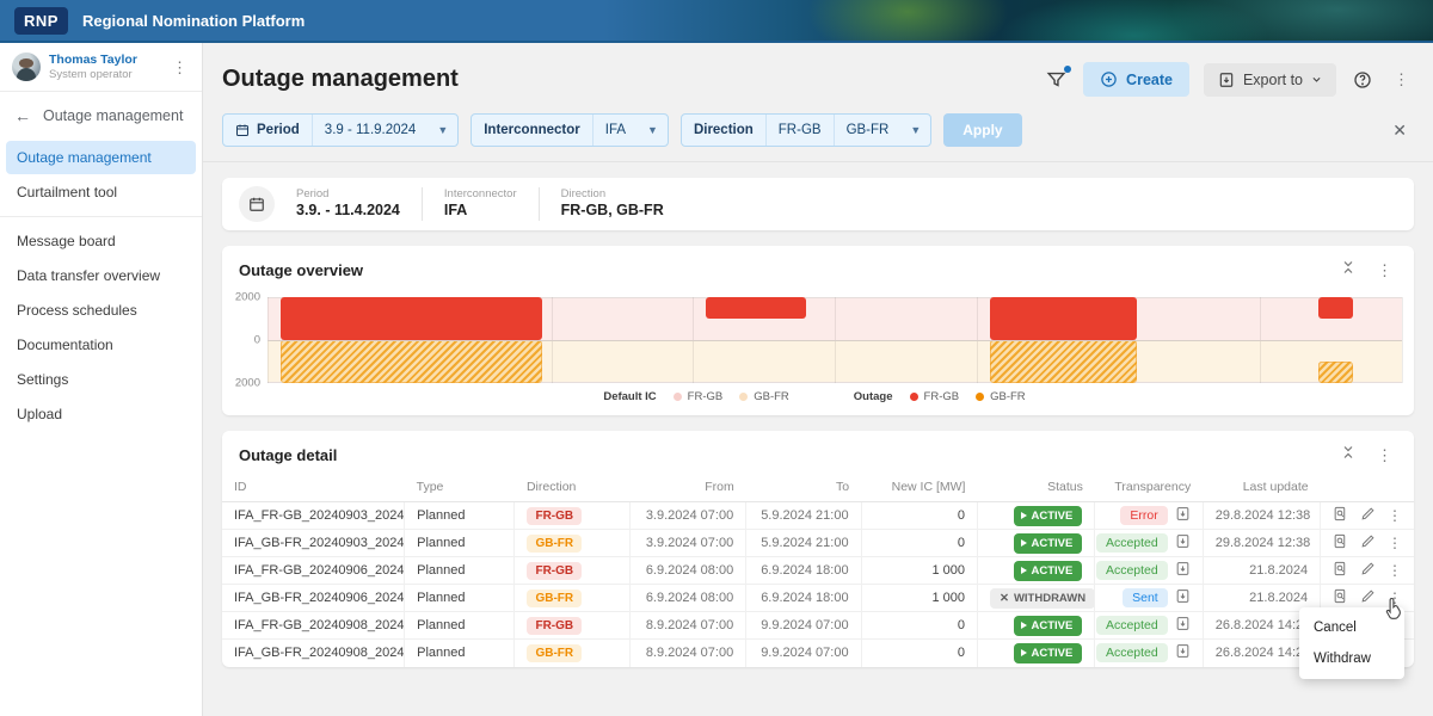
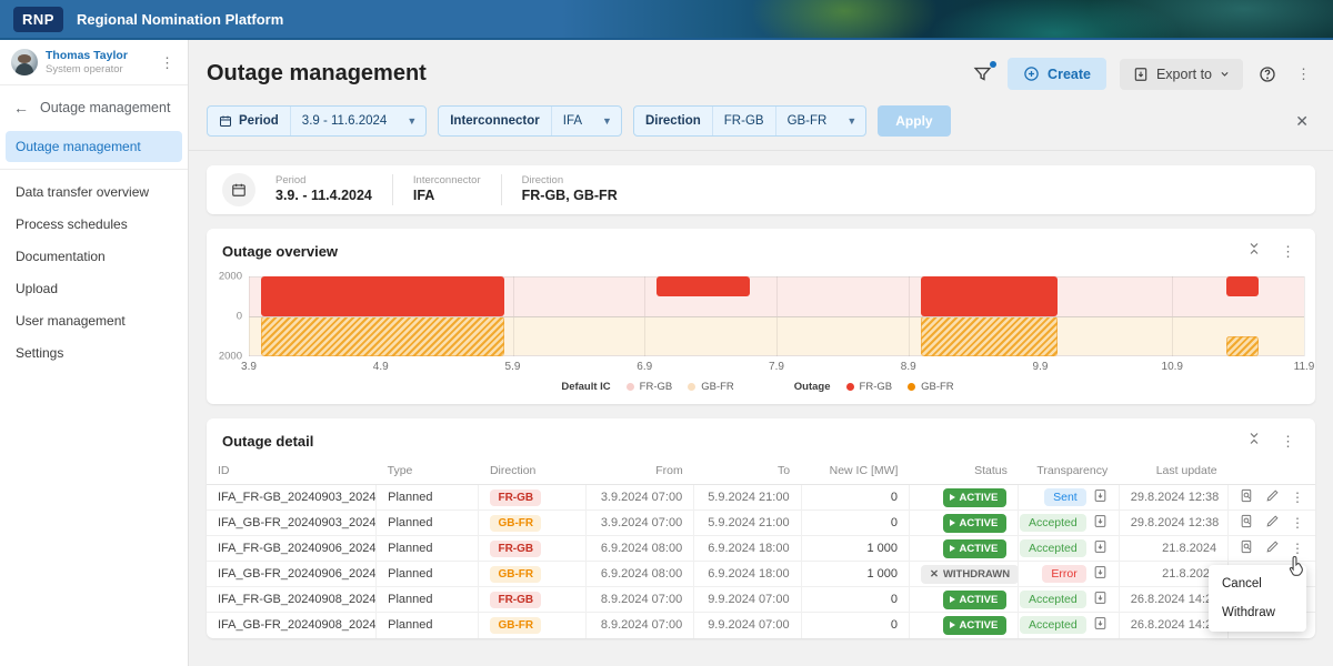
  RNP
  Regional Nomination Platform
  Thomas Taylor
  System operator
  ⋮
  ←
  Outage management
  Outage management
- Curtailment tool
- Message board
  Data transfer overview
  Process schedules
  Documentation
- Settings
+ Upload
+ User management
- Upload
+ Settings
  Outage management
  Create
  Export to
  ⋮
  Period
- 3.9 - 11.9.2024
+ 3.9 - 11.6.2024
  ▼
  Interconnector
  IFA
  ▼
  Direction
  FR-GB
  GB-FR
  ▼
  Apply
  ✕
  Period
  3.9. - 11.4.2024
  Interconnector
  IFA
  Direction
  FR-GB, GB-FR
  Outage overview
  ⋮
  2000
  0
  2000
+ 3.9
+ 4.9
+ 5.9
+ 6.9
+ 7.9
+ 8.9
+ 9.9
+ 10.9
+ 11.9
  Default IC
  FR-GB
  GB-FR
  Outage
  FR-GB
  GB-FR
  Outage detail
  ⋮
  ID	Type	Direction	From	To	New IC [MW]	Status	Transparency	Last update
- IFA_FR-GB_20240903_2024	Planned	FR-GB	3.9.2024 07:00	5.9.2024 21:00	0	ACTIVE	Error	29.8.2024 12:38	⋮
+ IFA_FR-GB_20240903_2024	Planned	FR-GB	3.9.2024 07:00	5.9.2024 21:00	0	ACTIVE	Sent	29.8.2024 12:38	⋮
  IFA_GB-FR_20240903_2024	Planned	GB-FR	3.9.2024 07:00	5.9.2024 21:00	0	ACTIVE	Accepted	29.8.2024 12:38	⋮
  IFA_FR-GB_20240906_2024	Planned	FR-GB	6.9.2024 08:00	6.9.2024 18:00	1 000	ACTIVE	Accepted	21.8.2024	⋮
- IFA_GB-FR_20240906_2024	Planned	GB-FR	6.9.2024 08:00	6.9.2024 18:00	1 000	✕ WITHDRAWN	Sent	21.8.2024	⋮
+ IFA_GB-FR_20240906_2024	Planned	GB-FR	6.9.2024 08:00	6.9.2024 18:00	1 000	✕ WITHDRAWN	Error	21.8.202
  IFA_FR-GB_20240908_2024	Planned	FR-GB	8.9.2024 07:00	9.9.2024 07:00	0	ACTIVE	Accepted	26.8.2024 14:
  IFA_GB-FR_20240908_2024	Planned	GB-FR	8.9.2024 07:00	9.9.2024 07:00	0	ACTIVE	Accepted	26.8.2024 14:
  Cancel
  Withdraw
